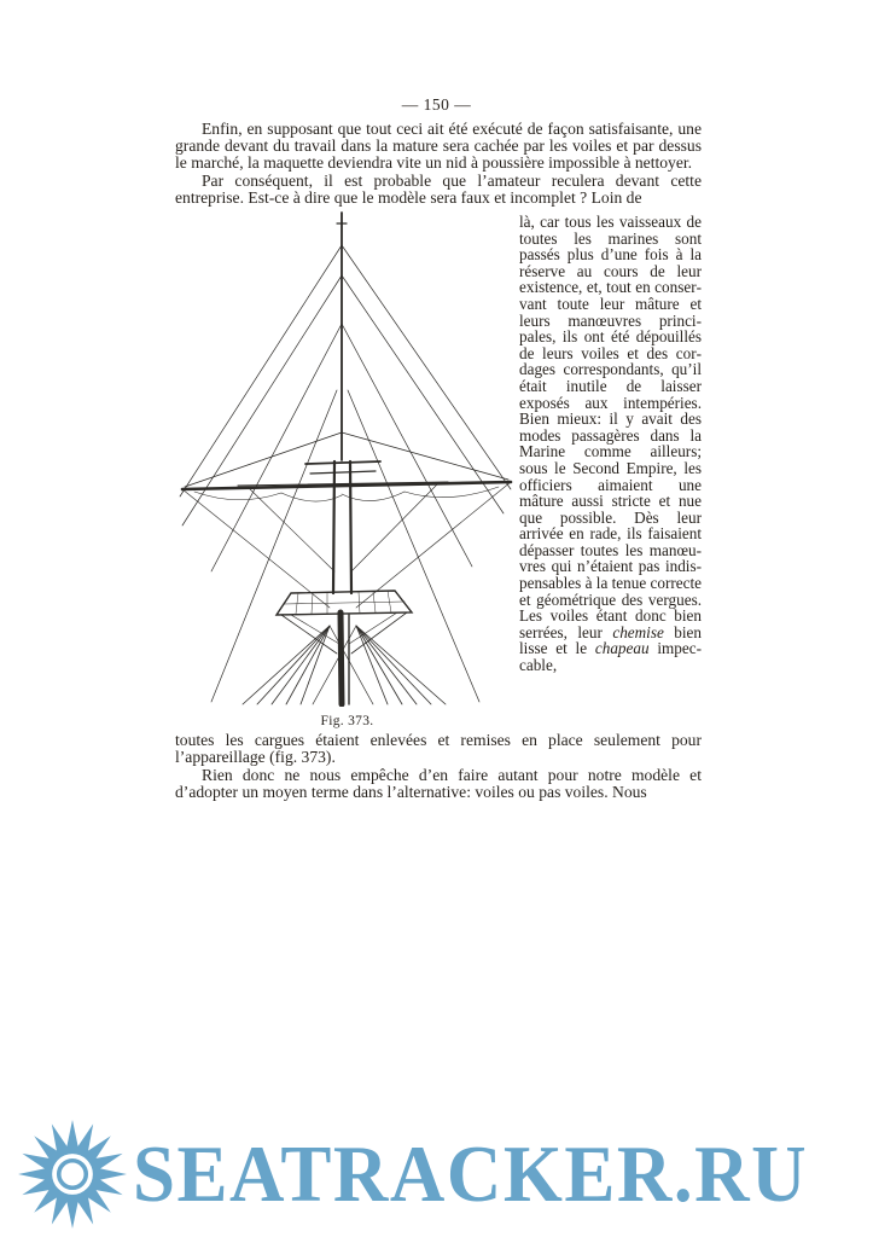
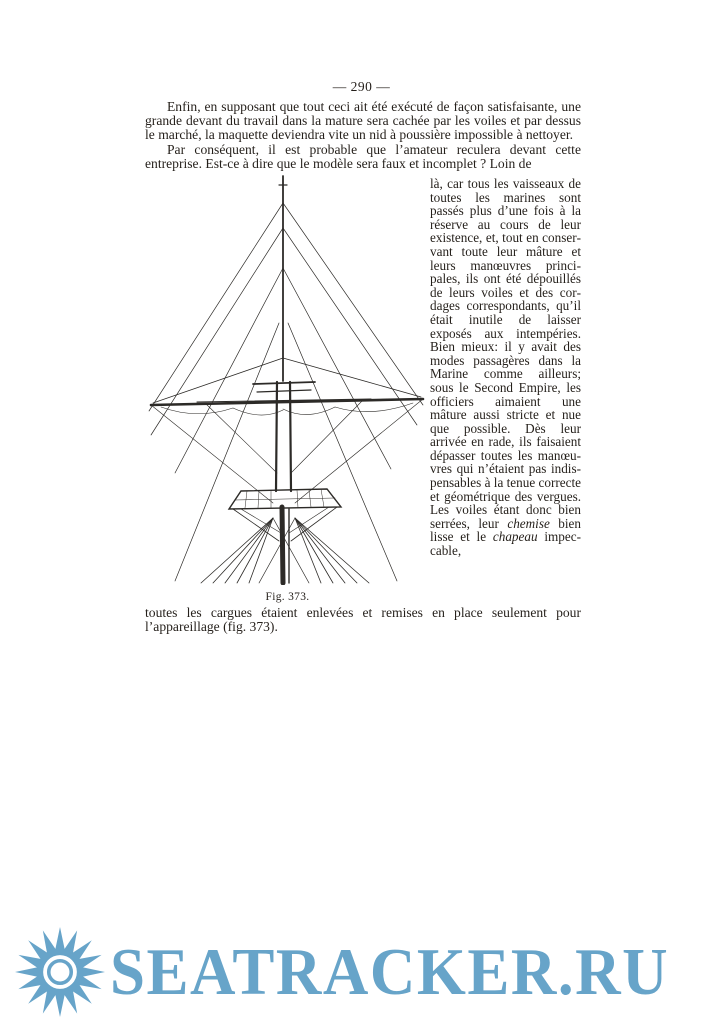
- — 150 —
+ — 290 —
  Enfin, en supposant que tout ceci ait été exécuté de façon satisfaisante, une grande devant du travail dans la mature sera cachée par les voiles et par dessus le marché, la maquette deviendra vite un nid à poussière impossible à nettoyer.
  Par conséquent, il est probable que l’amateur reculera devant cette entreprise. Est-ce à dire que le modèle sera faux et incomplet ? Loin de
  Fig. 373.
  là, car tous les vais­seaux de toutes les marines sont passés plus d’une fois à la ré­serve au cours de leur exis­tence, et, tout en con­ser­vant toute leur mâ­ture et leurs manœu­vres prin­ci­pales, ils ont été dé­pouil­lés de leurs voiles et des cor­dages cor­res­pon­dants, qu’il était inutile de laisser exposés aux in­tem­pé­ries. Bien mieux: il y avait des modes pas­sa­gères dans la Marine comme ailleurs; sous le Second Empire, les offi­ciers aimaient une mâture aussi stricte et nue que possible. Dès leur arrivée en rade, ils faisaient dé­pas­ser toutes les manœu­vres qui n’étaient pas indis­pen­sables à la tenue cor­recte et géo­mé­trique des vergues. Les voiles étant donc bien serrées, leur chemise bien lisse et le chapeau impec­able,
  toutes les cargues étaient enlevées et remises en place seulement pour l’appareillage (fig. 373).
- Rien donc ne nous empêche d’en faire autant pour notre modèle et d’adopter un moyen terme dans l’alternative: voiles ou pas voiles. Nous
  SEATRACKER.RU
